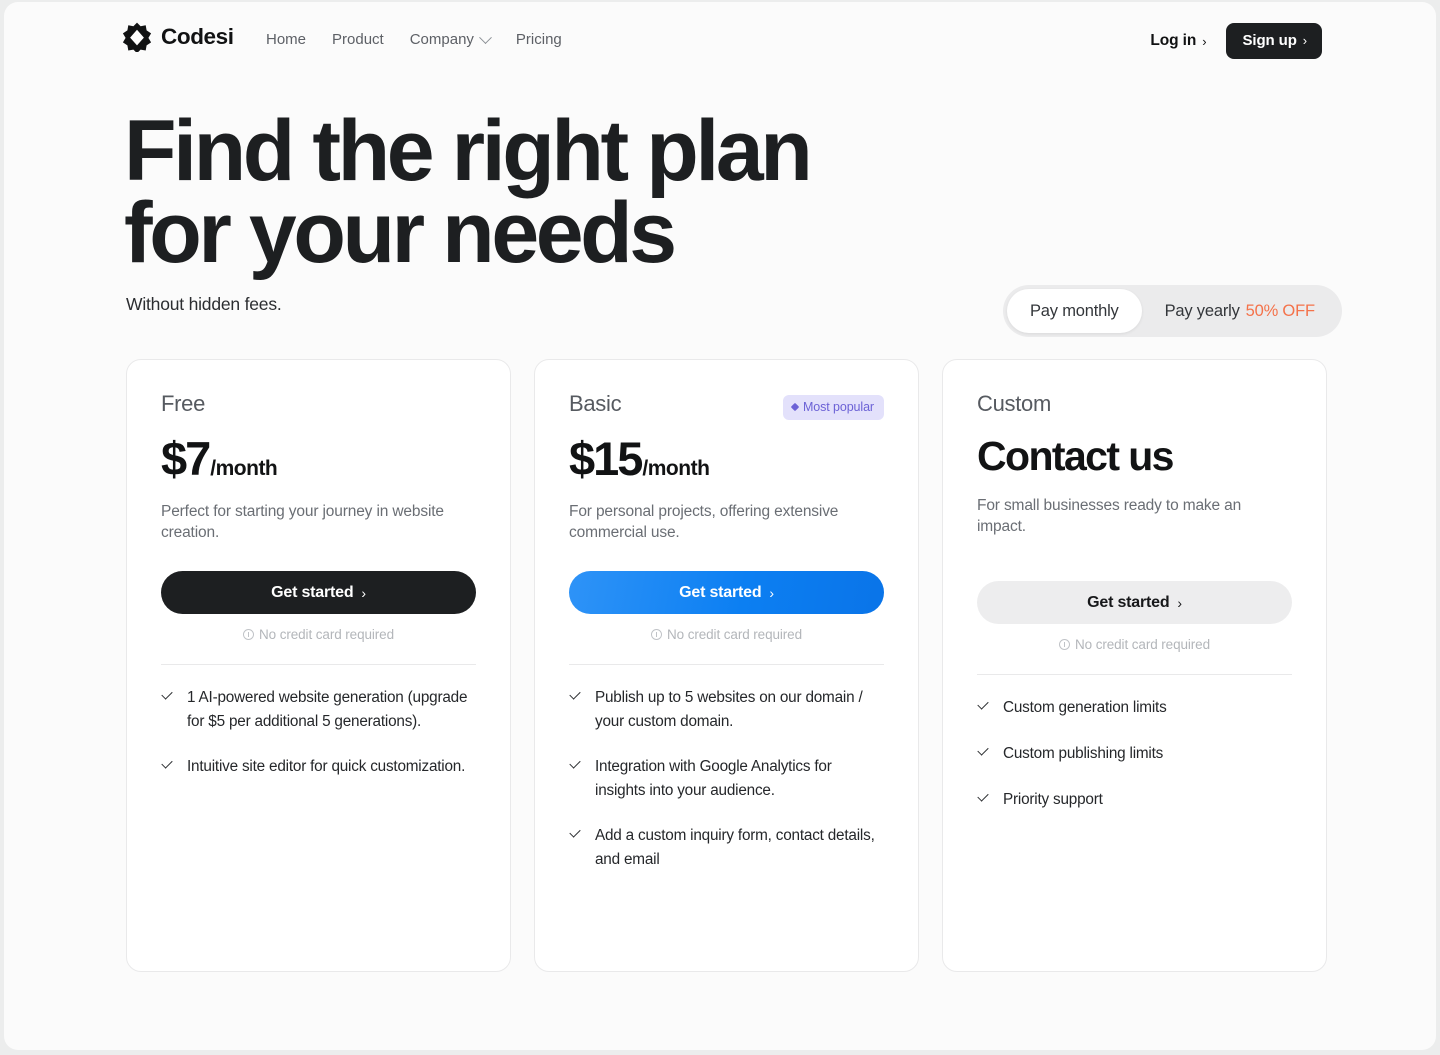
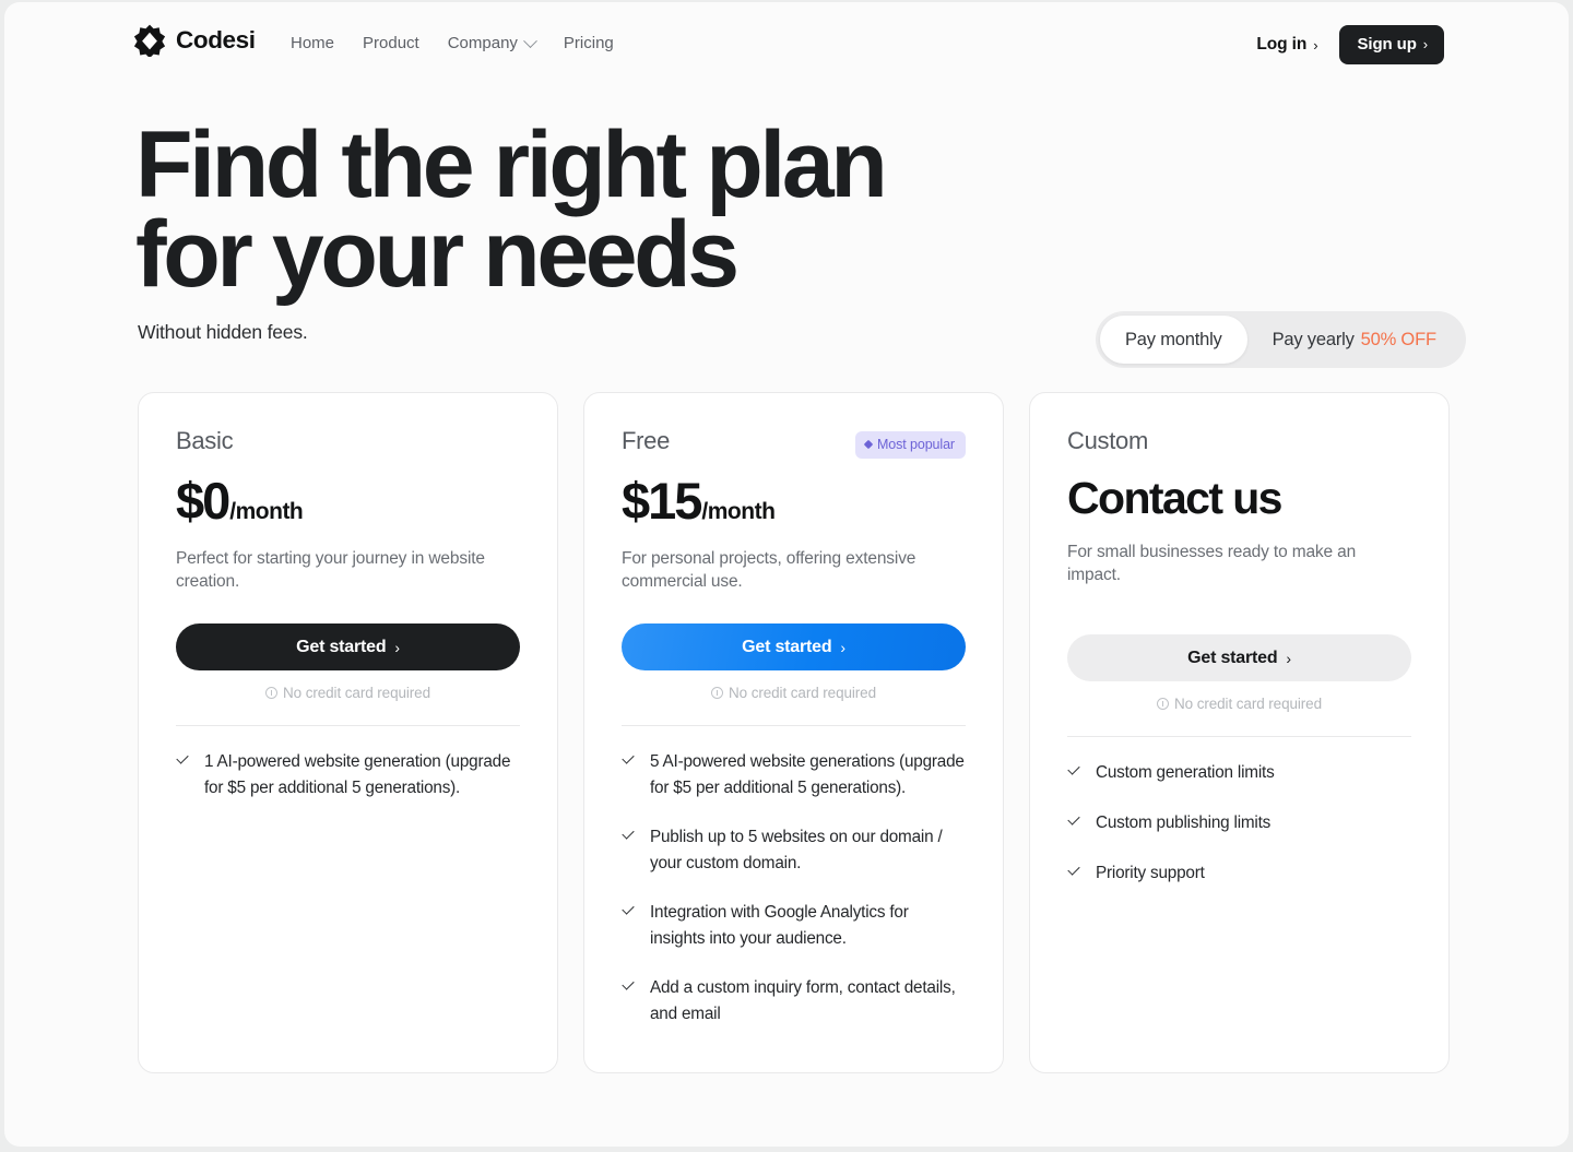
  Codesi
  Home
  Product
  Company
  Pricing
  Log in
  ›
  Sign up
  ›
  Find the right plan
  for your needs
  Without hidden fees.
  Pay monthly
  Pay yearly
  50% OFF
- Free
+ Basic
- $7
+ $0
  /month
  Perfect for starting your journey in website creation.
  Get started
  ›
  No credit card required
  1 AI-powered website generation (upgrade for $5 per additional 5 generations).
- Intuitive site editor for quick customization.
- Basic
+ Free
  Most popular
  $15
  /month
  For personal projects, offering extensive commercial use.
  Get started
  ›
  No credit card required
+ 5 AI-powered website generations (upgrade for $5 per additional 5 generations).
  Publish up to 5 websites on our domain / your custom domain.
  Integration with Google Analytics for insights into your audience.
  Add a custom inquiry form, contact details, and email
  Custom
  Contact us
  For small businesses ready to make an impact.
  Get started
  ›
  No credit card required
  Custom generation limits
  Custom publishing limits
  Priority support
